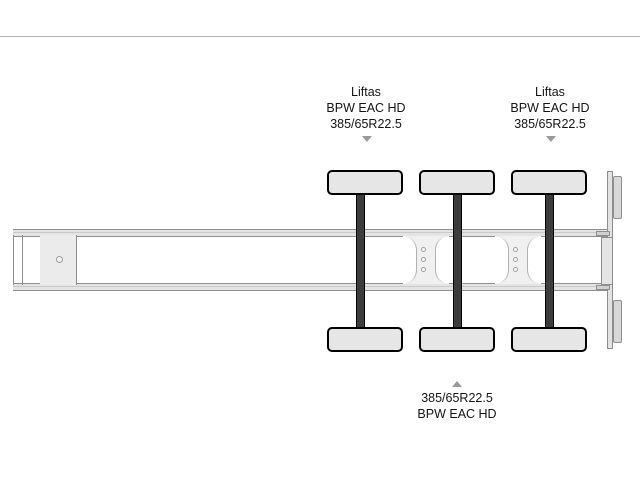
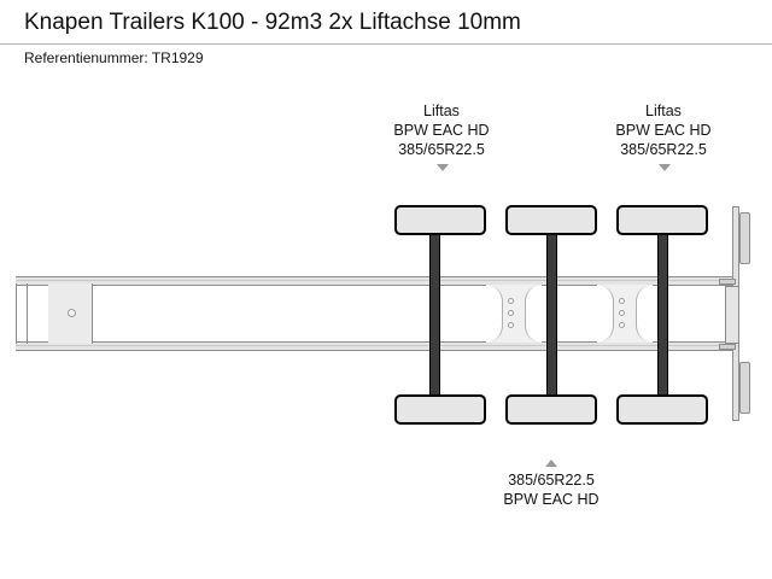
+ Knapen Trailers K100 - 92m3 2x Liftachse 10mm
+ Referentienummer: TR1929
  Liftas
  BPW EAC HD
  385/65R22.5
  Liftas
  BPW EAC HD
  385/65R22.5
  385/65R22.5
  BPW EAC HD
